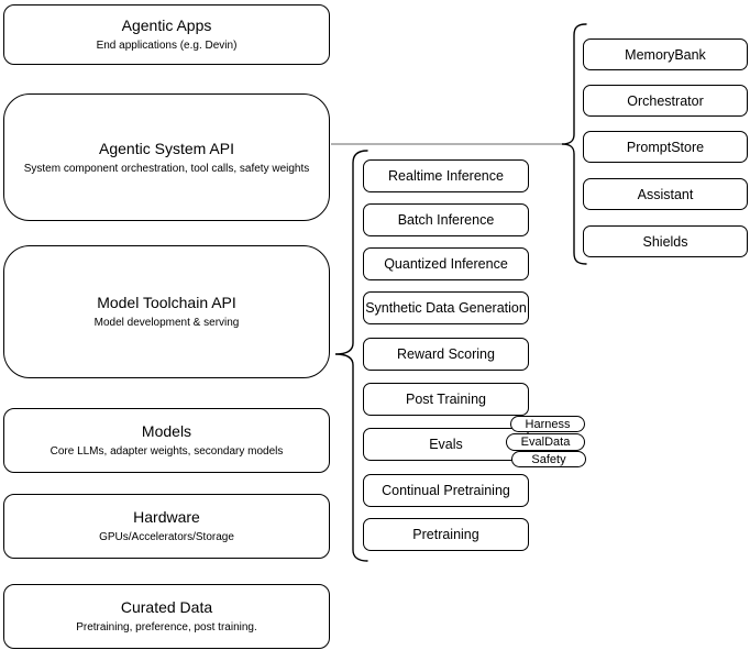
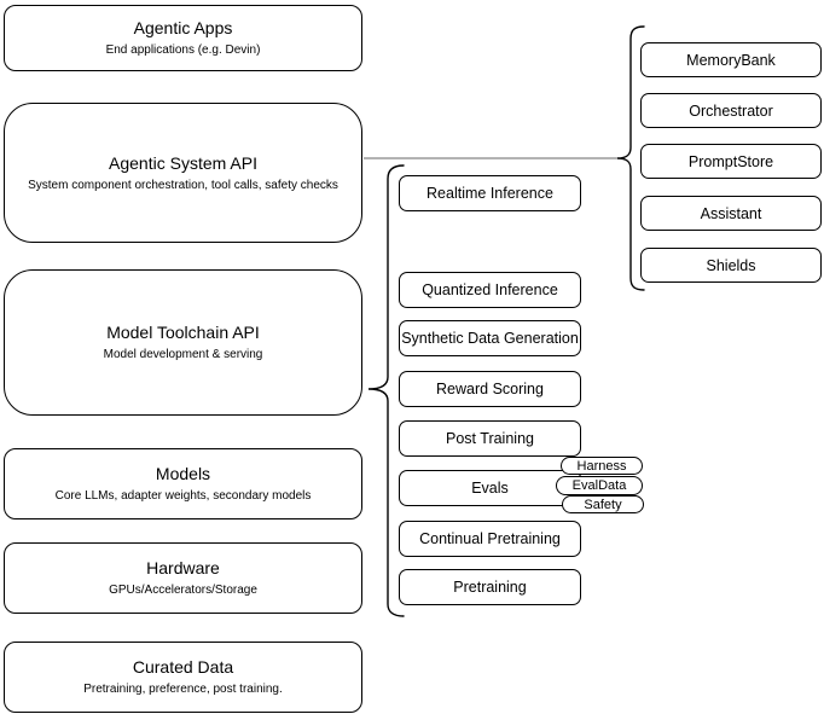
  Agentic Apps
  End applications (e.g. Devin)
  Agentic System API
- System component orchestration, tool calls, safety weights
+ System component orchestration, tool calls, safety checks
  Model Toolchain API
  Model development & serving
  Models
  Core LLMs, adapter weights, secondary models
  Hardware
  GPUs/Accelerators/Storage
  Curated Data
  Pretraining, preference, post training.
  Realtime Inference
- Batch Inference
  Quantized Inference
  Synthetic Data Generation
  Reward Scoring
  Post Training
  Evals
  Continual Pretraining
  Pretraining
  Harness
  EvalData
  Safety
  MemoryBank
  Orchestrator
  PromptStore
  Assistant
  Shields
